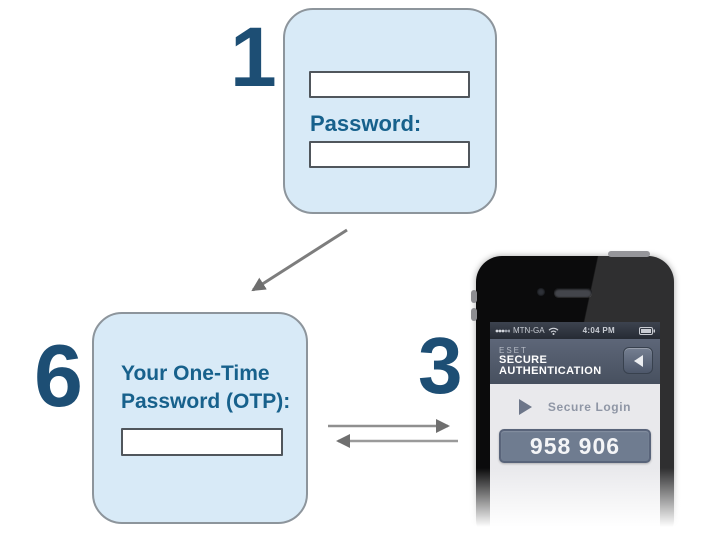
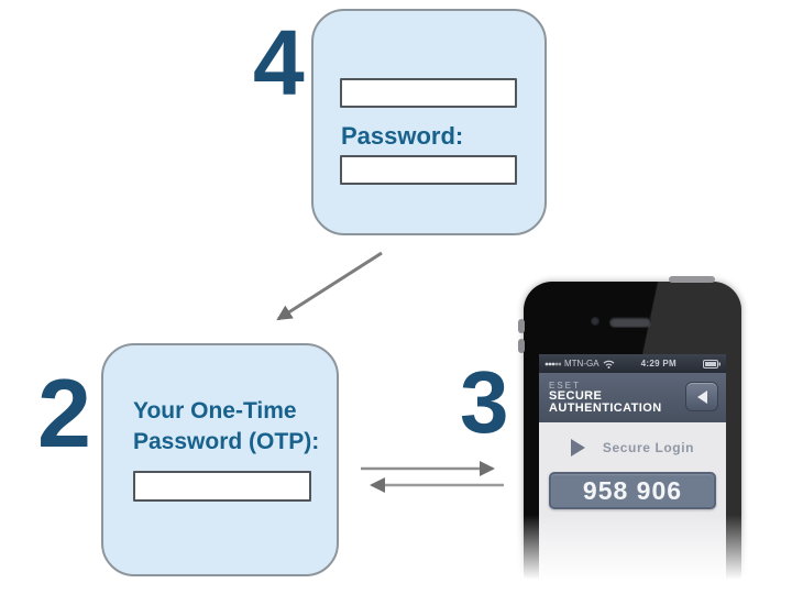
- 1
+ 4
  Password:
- 6
+ 2
  Your One-Time
  Password (OTP):
  3
  MTN-GA
- 4:04 PM
+ 4:29 PM
  ESET
  SECURE
  AUTHENTICATION
  Secure Login
  958 906
